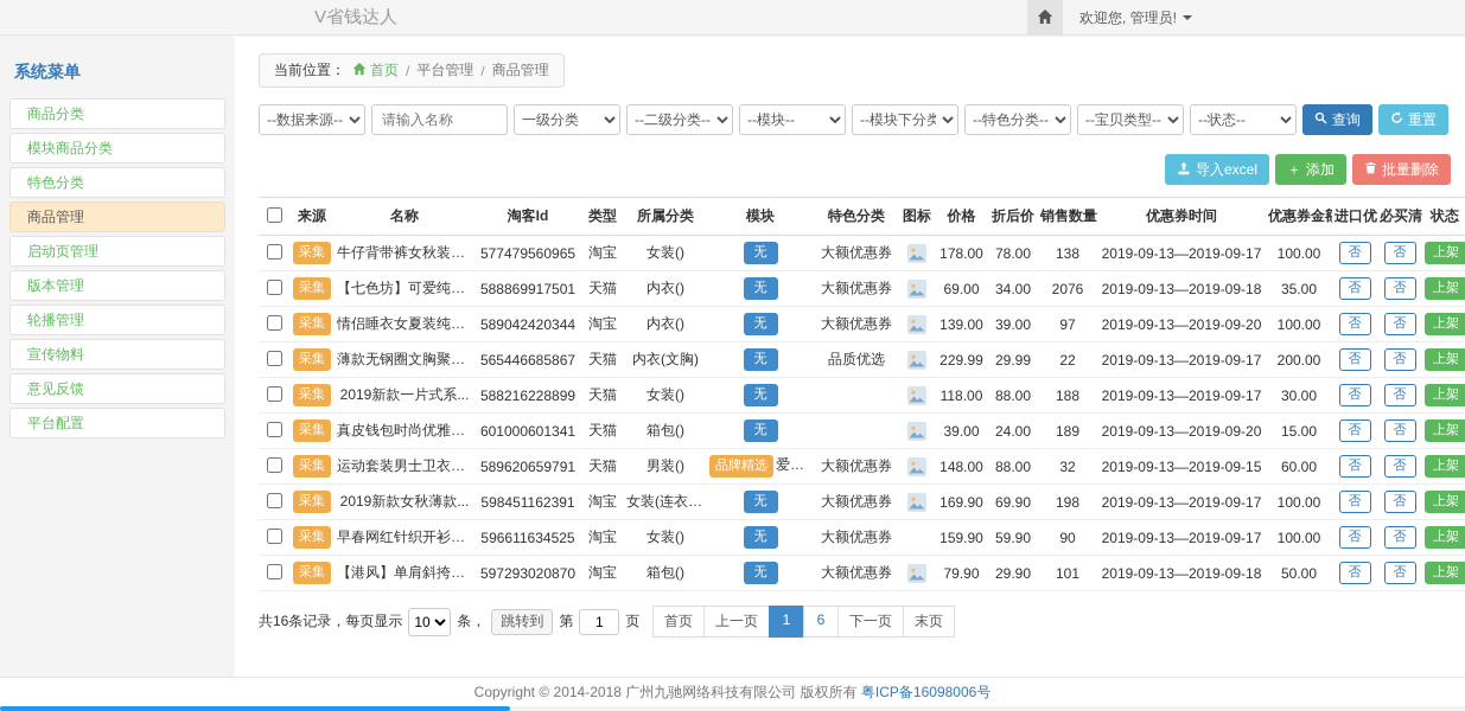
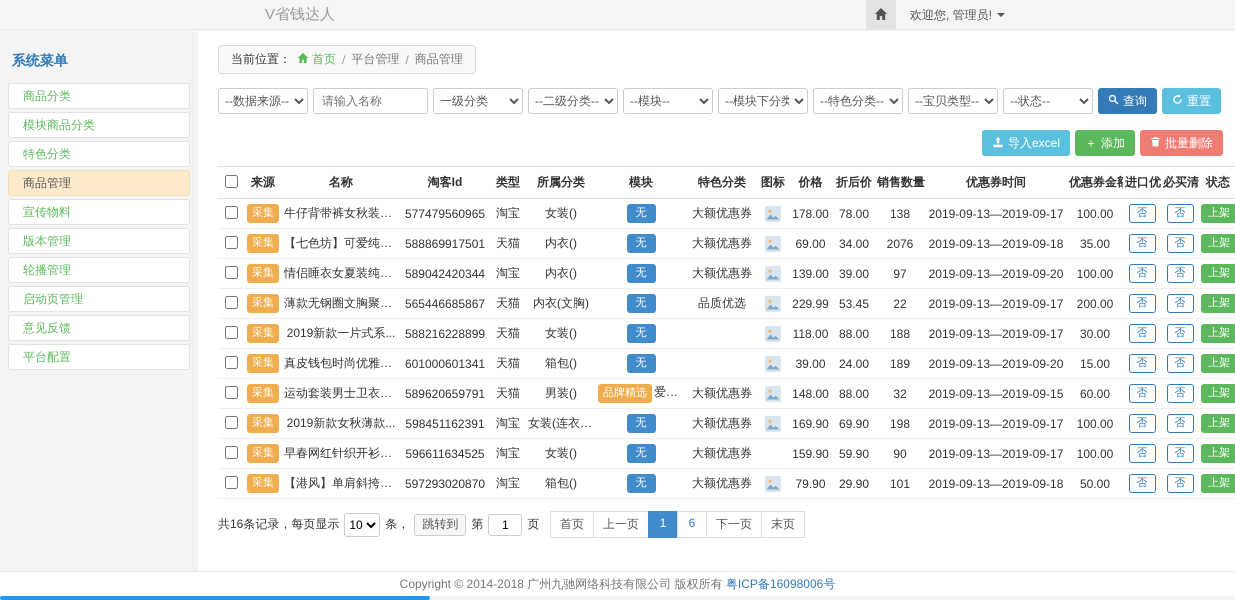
  V省钱达人
  欢迎您, 管理员!
  系统菜单
  商品分类
  模块商品分类
  特色分类
  商品管理
- 启动页管理
+ 宣传物料
  版本管理
  轮播管理
- 宣传物料
+ 启动页管理
  意见反馈
  平台配置
  当前位置：
  首页
  /
  平台管理
  /
  商品管理
  --数据来源--
  请输入名称
  一级分类
  --二级分类--
  --模块--
  --模块下分类
  --特色分类--
  --宝贝类型--
  --状态--
  查询
  重置
  导入excel
  ＋
  添加
  批量删除
  	来源	名称	淘客Id	类型	所属分类	模块	特色分类	图标	价格	折后价	销售数量	优惠券时间	优惠券金	进口优	必买清	状态
  	采集	牛仔背带裤女秋装减龄	577479560965	淘宝	女装()	无	大额优惠券		178.00	78.00	138	2019-09-13—2019-09-17	100.00	否	否	上架
  	采集	【七色坊】可爱纯棉家	588869917501	天猫	内衣()	无	大额优惠券		69.00	34.00	2076	2019-09-13—2019-09-18	35.00	否	否	上架
  	采集	情侣睡衣女夏装纯棉男	589042420344	淘宝	内衣()	无	大额优惠券		139.00	39.00	97	2019-09-13—2019-09-20	100.00	否	否	上架
- 	采集	薄款无钢圈文胸聚拢性	565446685867	天猫	内衣(文胸)	无	品质优选		229.99	29.99	22	2019-09-13—2019-09-17	200.00	否	否	上架
+ 	采集	薄款无钢圈文胸聚拢性	565446685867	天猫	内衣(文胸)	无	品质优选		229.99	53.45	22	2019-09-13—2019-09-17	200.00	否	否	上架
  	采集	2019新款一片式系...	588216228899	天猫	女装()	无			118.00	88.00	188	2019-09-13—2019-09-17	30.00	否	否	上架
  	采集	真皮钱包时尚优雅女士	601000601341	天猫	箱包()	无			39.00	24.00	189	2019-09-13—2019-09-20	15.00	否	否	上架
  	采集	运动套装男士卫衣初秋	589620659791	天猫	男装()	品牌精选 爱上运	大额优惠券		148.00	88.00	32	2019-09-13—2019-09-15	60.00	否	否	上架
  	采集	2019新款女秋薄款...	598451162391	淘宝	女装(连衣裙)	无	大额优惠券		169.90	69.90	198	2019-09-13—2019-09-17	100.00	否	否	上架
  	采集	早春网红针织开衫女春	596611634525	淘宝	女装()	无	大额优惠券		159.90	59.90	90	2019-09-13—2019-09-17	100.00	否	否	上架
  	采集	【港风】单肩斜挎链条	597293020870	淘宝	箱包()	无	大额优惠券		79.90	29.90	101	2019-09-13—2019-09-18	50.00	否	否	上架
  共16条记录，每页显示
  10
  条，
  跳转到
  第
  1
  页
  首页
  上一页
  1
  6
  下一页
  末页
  Copyright © 2014-2018 广州九驰网络科技有限公司 版权所有 粤ICP备16098006号
